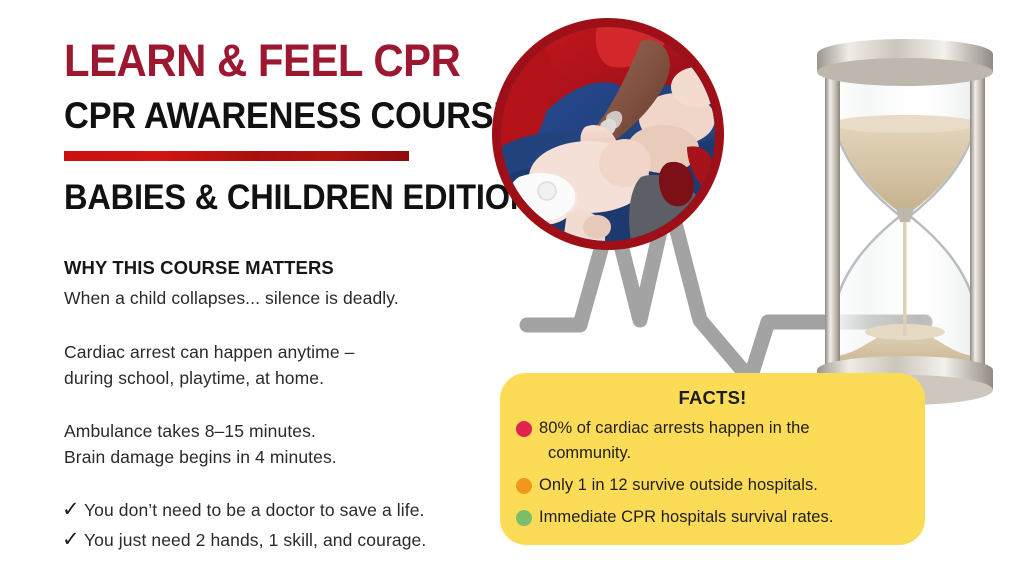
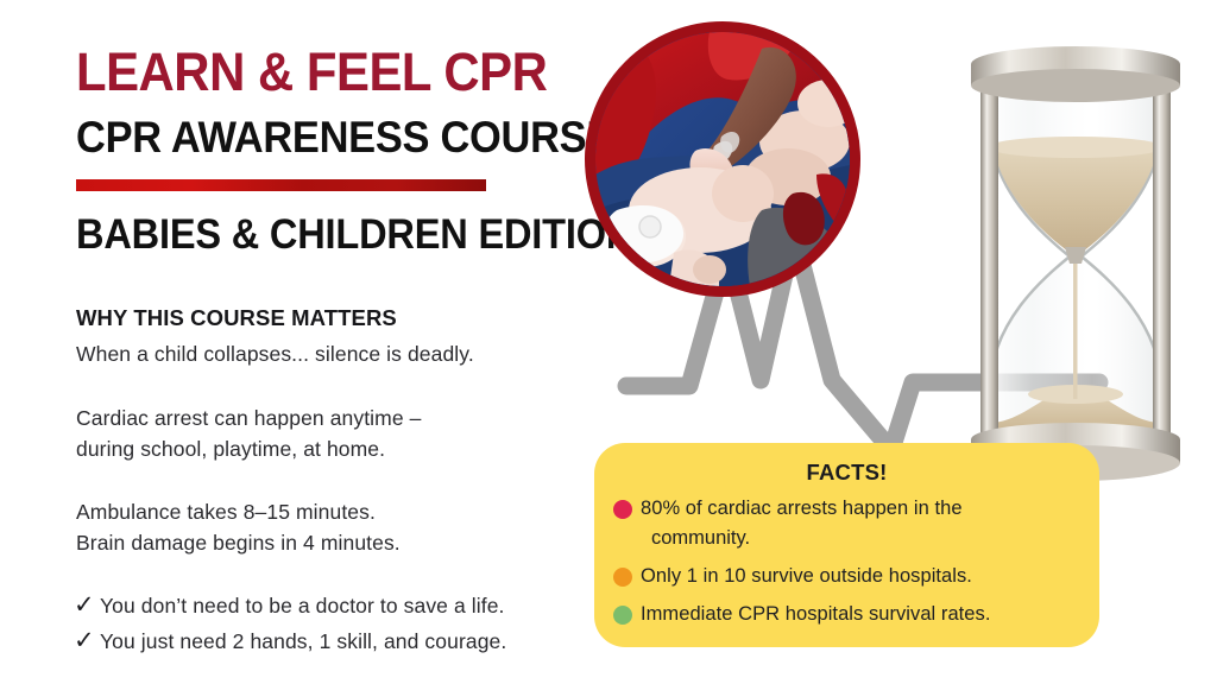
  LEARN & FEEL CPR
  CPR AWARENESS COURS
  BABIES & CHILDREN EDITIO
  WHY THIS COURSE MATTERS
  When a child collapses... silence is deadly.
  Cardiac arrest can happen anytime –
  during school, playtime, at home.
  Ambulance takes 8–15 minutes.
  Brain damage begins in 4 minutes.
  ✓
  You don’t need to be a doctor to save a life.
  ✓
  You just need 2 hands, 1 skill, and courage.
  FACTS!
  80% of cardiac arrests happen in the
  community.
- Only 1 in 12 survive outside hospitals.
+ Only 1 in 10 survive outside hospitals.
  Immediate CPR hospitals survival rates.
